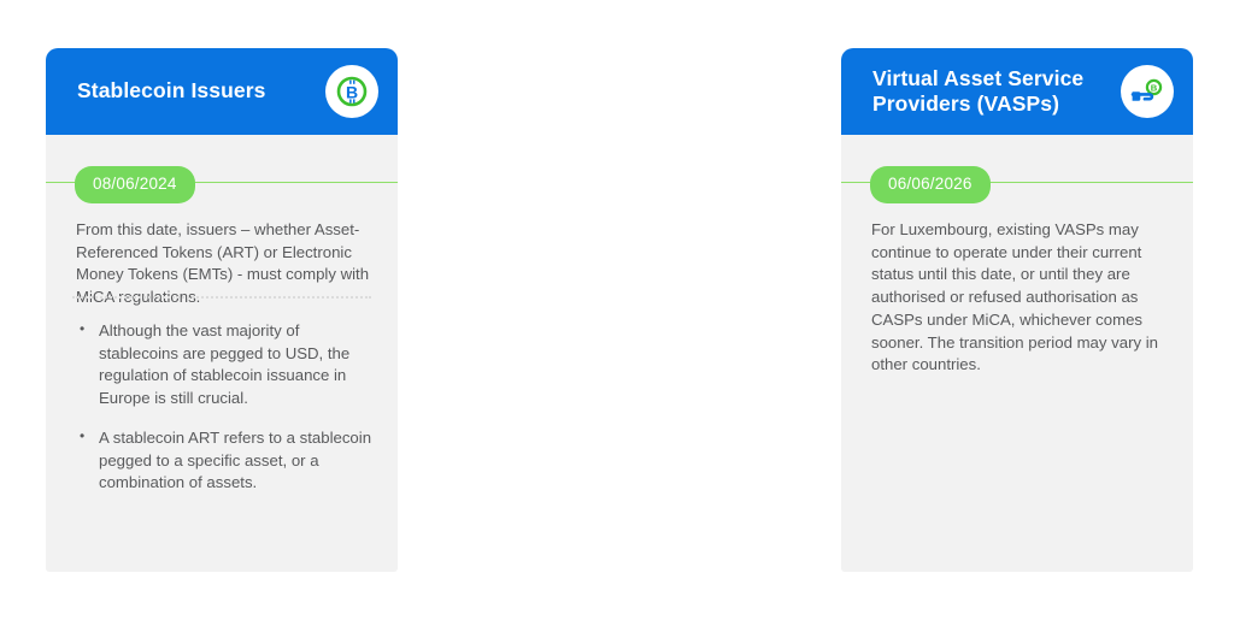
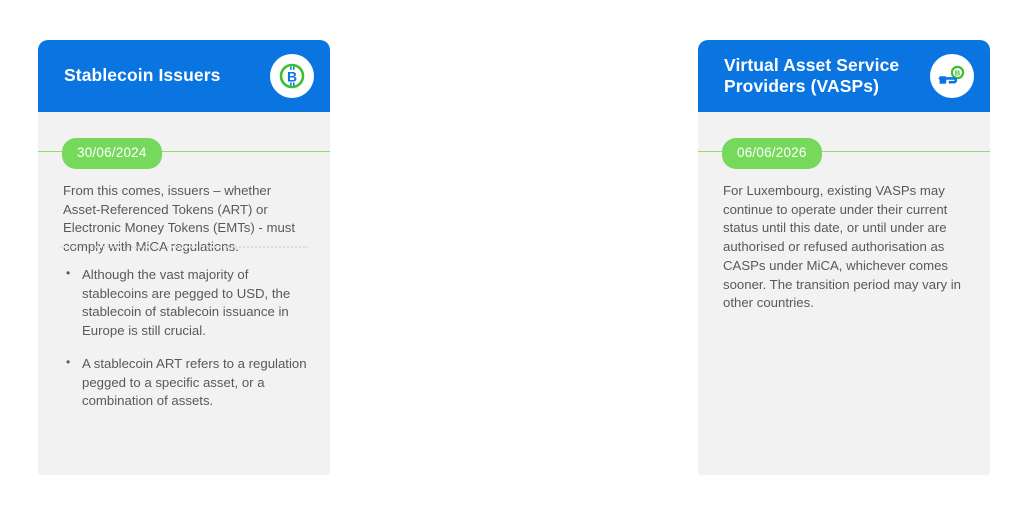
  Stablecoin Issuers
  B
- 08/06/2024
+ 30/06/2024
- From this date, issuers – whether Asset-Referenced Tokens (ART) or Electronic Money Tokens (EMTs) - must comply with MiCA regulations.
+ From this comes, issuers – whether Asset-Referenced Tokens (ART) or Electronic Money Tokens (EMTs) - must comply with MiCA regulations.
- Although the vast majority of stablecoins are pegged to USD, the regulation of stablecoin issuance in Europe is still crucial.
+ Although the vast majority of stablecoins are pegged to USD, the stablecoin of stablecoin issuance in Europe is still crucial.
- A stablecoin ART refers to a stablecoin pegged to a specific asset, or a combination of assets.
+ A stablecoin ART refers to a regulation pegged to a specific asset, or a combination of assets.
  Virtual Asset Service
  Providers (VASPs)
  B
  06/06/2026
- For Luxembourg, existing VASPs may continue to operate under their current status until this date, or until they are authorised or refused authorisation as CASPs under MiCA, whichever comes sooner. The transition period may vary in other countries.
+ For Luxembourg, existing VASPs may continue to operate under their current status until this date, or until under are authorised or refused authorisation as CASPs under MiCA, whichever comes sooner. The transition period may vary in other countries.
